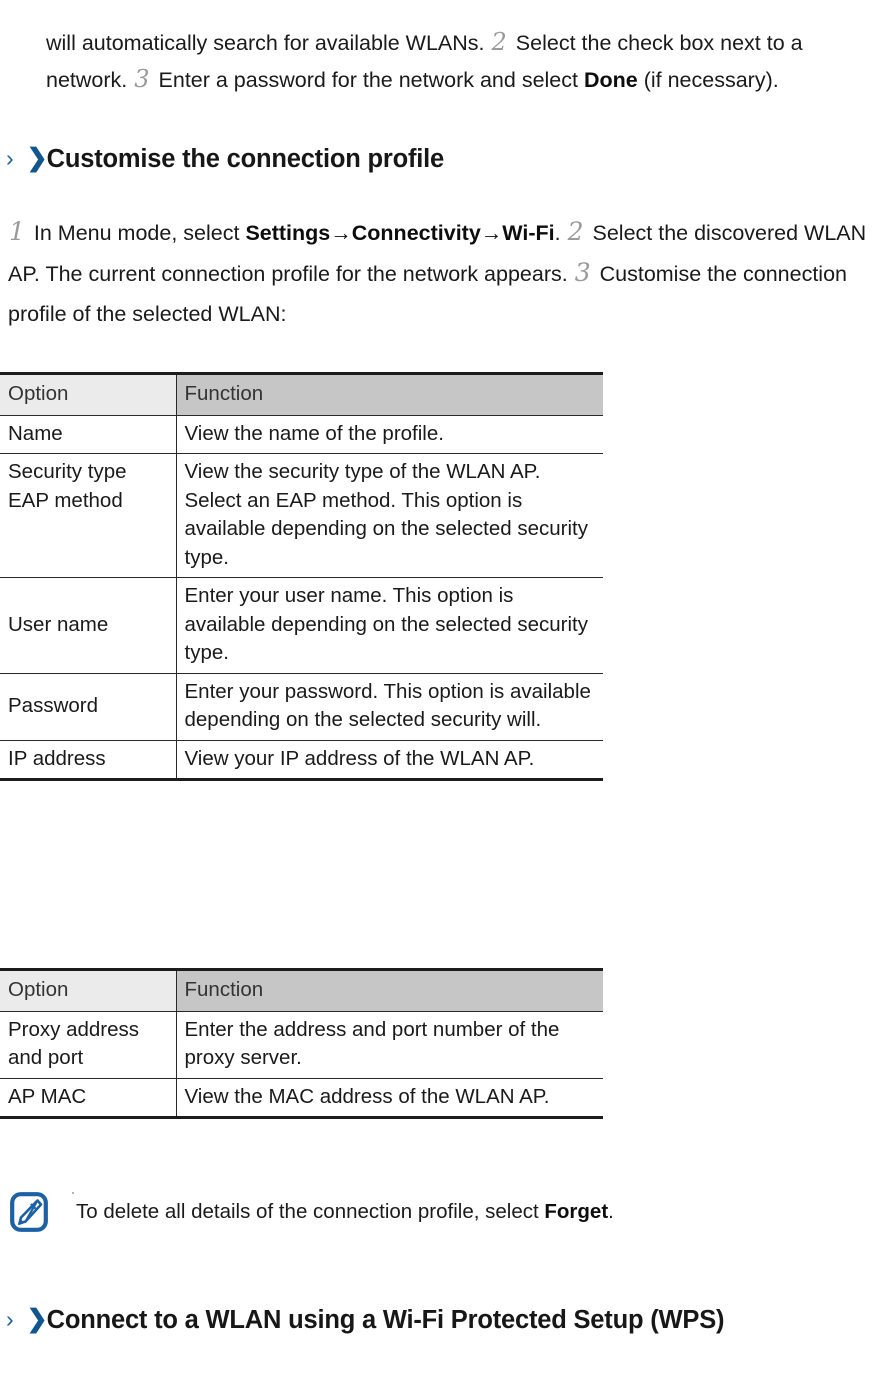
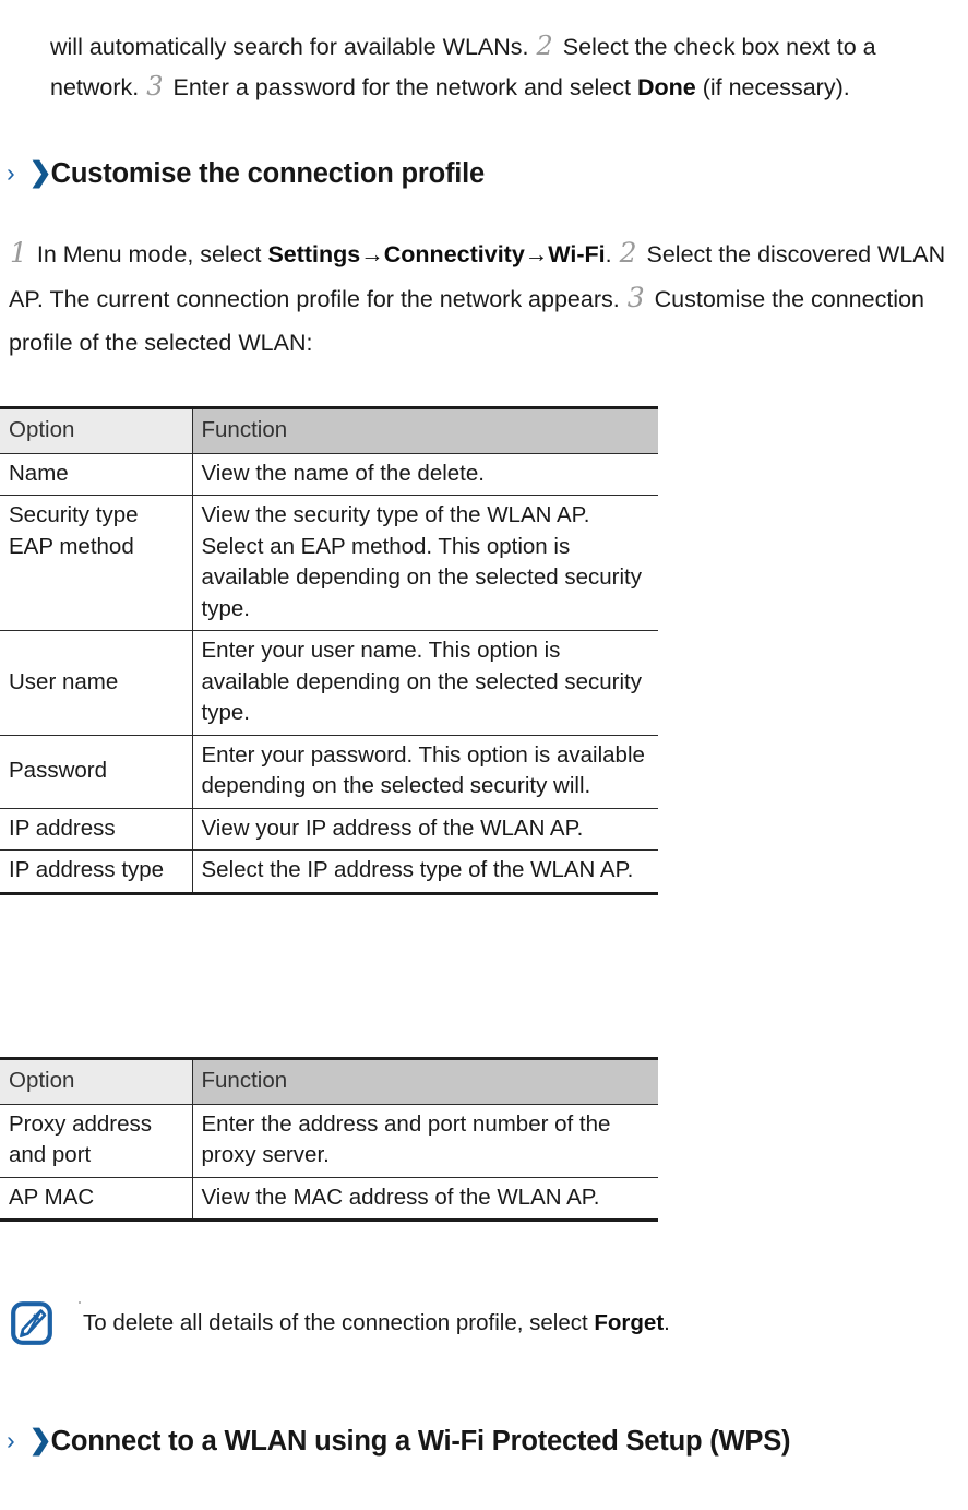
  will automatically search for available WLANs. 2 Select the check box next to a network. 3 Enter a password for the network and select Done (if necessary).
  ›
  ❯
  Customise the connection profile
  1 In Menu mode, select Settings→Connectivity→Wi-Fi. 2 Select the discovered WLAN AP. The current connection profile for the network appears. 3 Customise the connection profile of the selected WLAN:
  Option	Function
- Name	View the name of the profile.
+ Name	View the name of the delete.
  Security type EAP method	View the security type of the WLAN AP. Select an EAP method. This option is available depending on the selected security type.
  User name	Enter your user name. This option is available depending on the selected security type.
  Password	Enter your password. This option is available depending on the selected security will.
  IP address	View your IP address of the WLAN AP.
+ IP address type	Select the IP address type of the WLAN AP.
  Option	Function
  Proxy address and port	Enter the address and port number of the proxy server.
  AP MAC	View the MAC address of the WLAN AP.
  To delete all details of the connection profile, select Forget.
  ›
  ❯
  Connect to a WLAN using a Wi-Fi Protected Setup (WPS)
